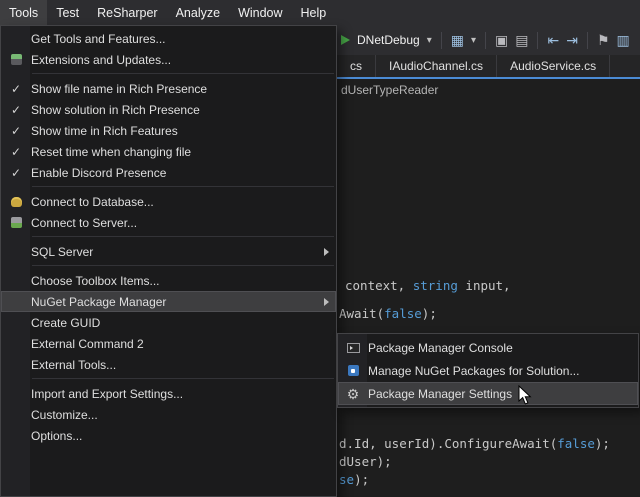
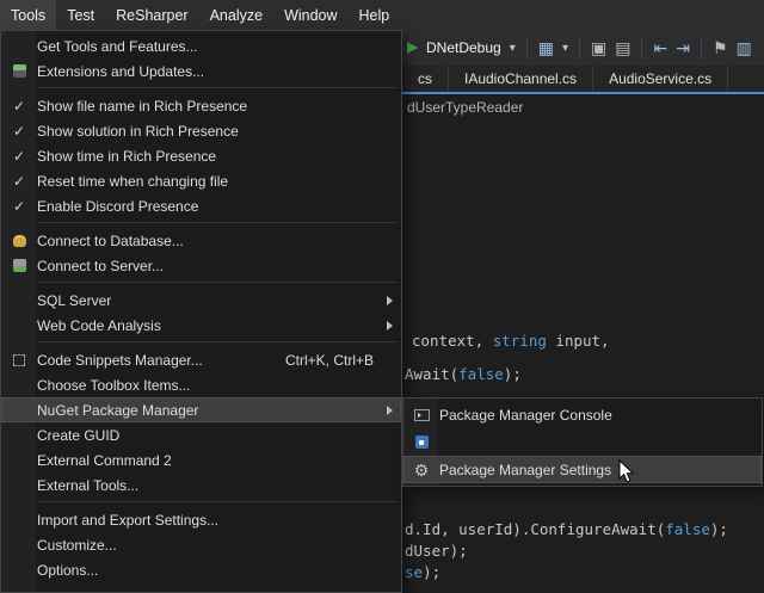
  Tools
  Test
  ReSharper
  Analyze
  Window
  Help
  DNetDebug
  ▾
  ▦
  ▾
  ▣
  ▤
  ⇤
  ⇥
  ⚑
  ▥
  cs
  IAudioChannel.cs
  AudioService.cs
  dUserTypeReader
  context, string input,
  Await(false);
  d.Id, userId).ConfigureAwait(false);
  dUser);
  se);
  Get Tools and Features...
  Extensions and Updates...
  ✓
  Show file name in Rich Presence
  ✓
  Show solution in Rich Presence
  ✓
- Show time in Rich Features
+ Show time in Rich Presence
  ✓
  Reset time when changing file
  ✓
  Enable Discord Presence
  Connect to Database...
  Connect to Server...
  SQL Server
+ Web Code Analysis
+ Code Snippets Manager...
+ Ctrl+K, Ctrl+B
  Choose Toolbox Items...
  NuGet Package Manager
  Create GUID
  External Command 2
  External Tools...
  Import and Export Settings...
  Customize...
  Options...
  Package Manager Console
- Manage NuGet Packages for Solution...
  ⚙
  Package Manager Settings
